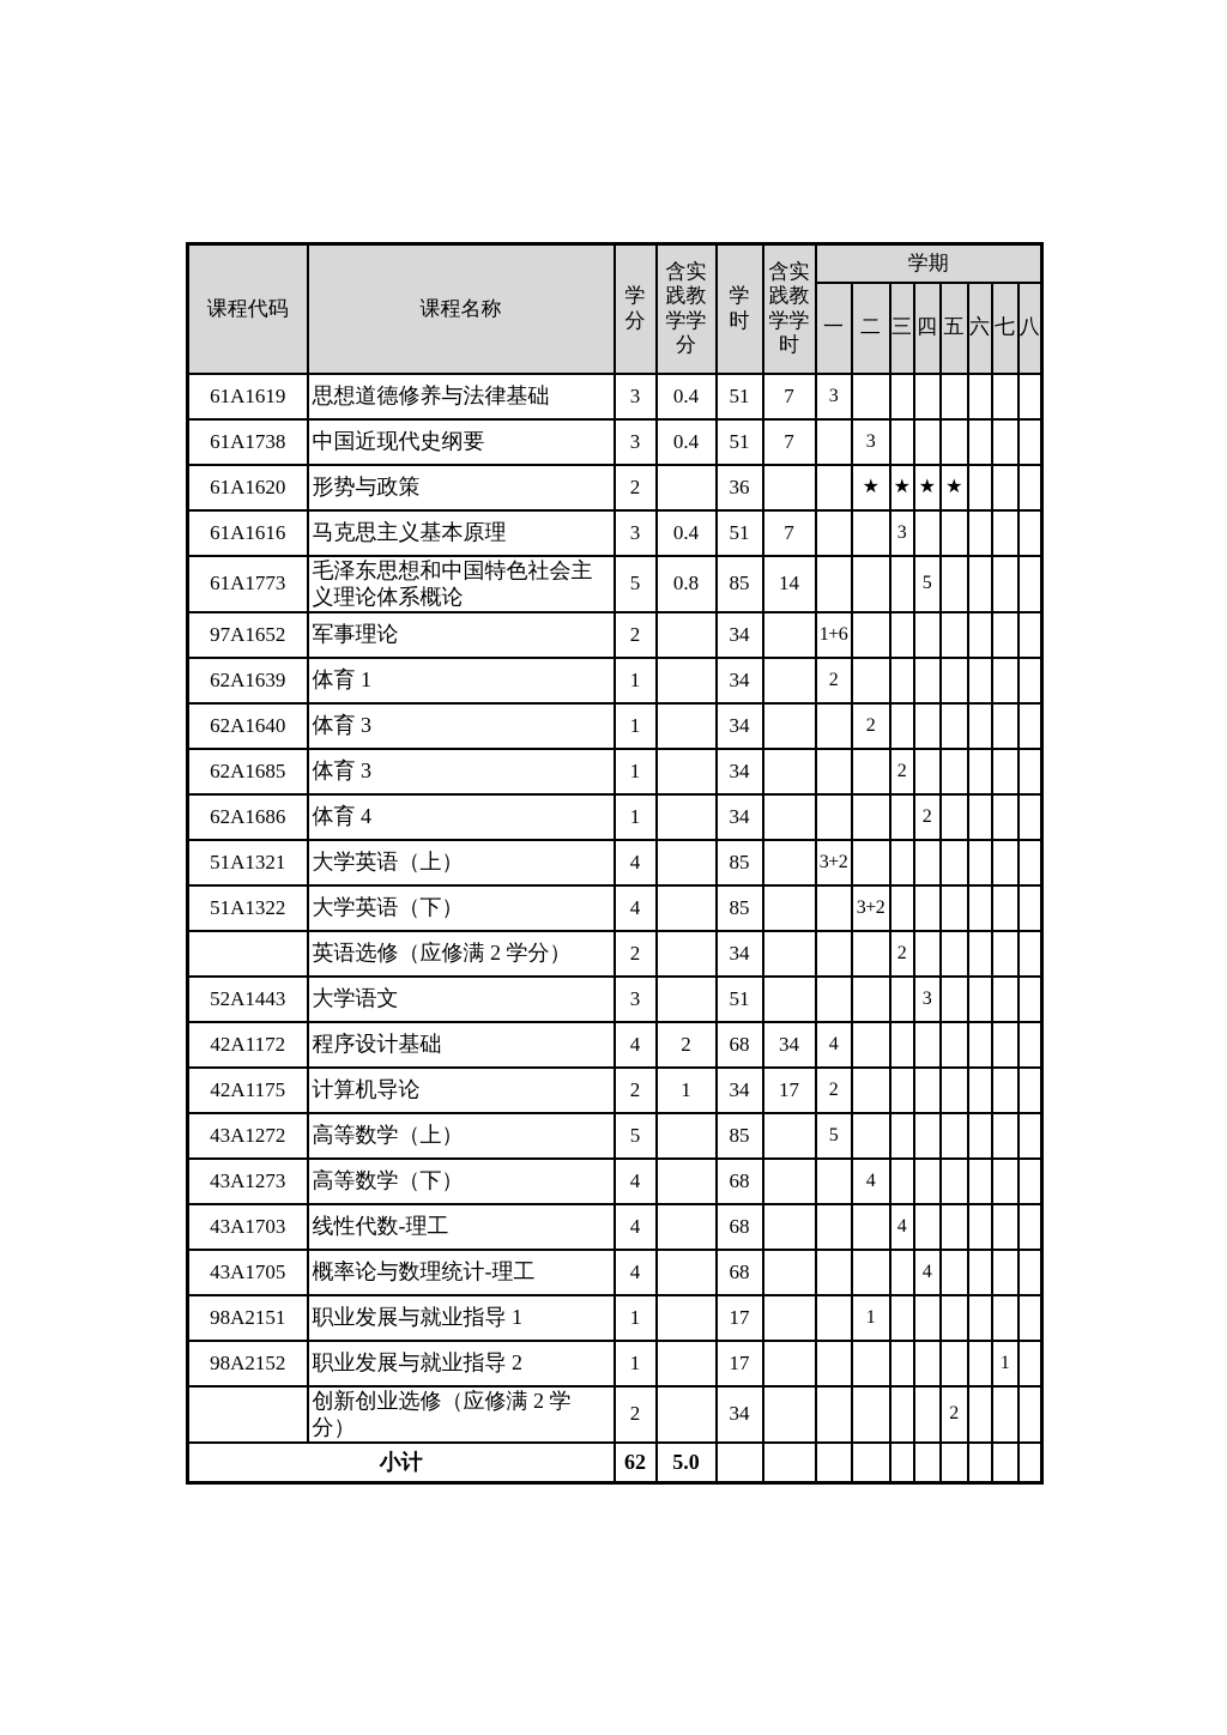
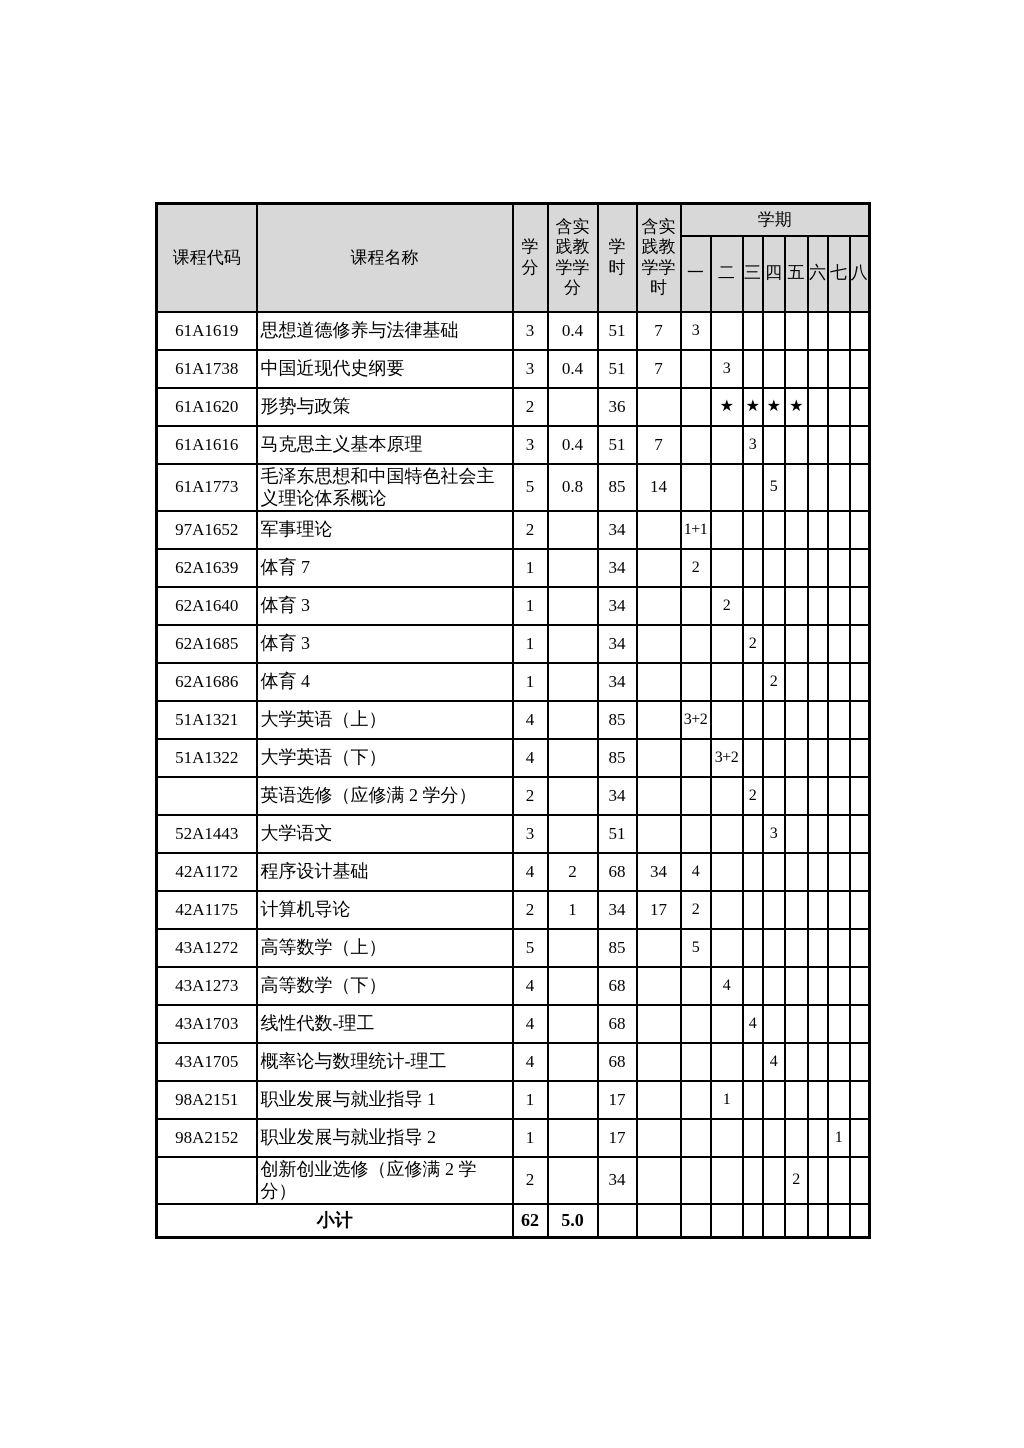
  课程代码	课程名称	学分	含实践教学学分	学时	含实践教学学时	学期
  一	二	三	四	五	六	七	八
  61A1619	思想道德修养与法律基础	3	0.4	51	7	3
  61A1738	中国近现代史纲要	3	0.4	51	7		3
  61A1620	形势与政策	2		36			★	★	★	★
  61A1616	马克思主义基本原理	3	0.4	51	7			3
  61A1773	毛泽东思想和中国特色社会主义理论体系概论	5	0.8	85	14				5
- 97A1652	军事理论	2		34		1+6
+ 97A1652	军事理论	2		34		1+1
- 62A1639	体育 1	1		34		2
+ 62A1639	体育 7	1		34		2
  62A1640	体育 3	1		34			2
  62A1685	体育 3	1		34				2
  62A1686	体育 4	1		34					2
  51A1321	大学英语（上）	4		85		3+2
  51A1322	大学英语（下）	4		85			3+2
  	英语选修（应修满 2 学分）	2		34				2
  52A1443	大学语文	3		51					3
  42A1172	程序设计基础	4	2	68	34	4
  42A1175	计算机导论	2	1	34	17	2
  43A1272	高等数学（上）	5		85		5
  43A1273	高等数学（下）	4		68			4
  43A1703	线性代数-理工	4		68				4
  43A1705	概率论与数理统计-理工	4		68					4
  98A2151	职业发展与就业指导 1	1		17			1
  98A2152	职业发展与就业指导 2	1		17								1
  	创新创业选修（应修满 2 学分）	2		34						2
  小计	62	5.0
